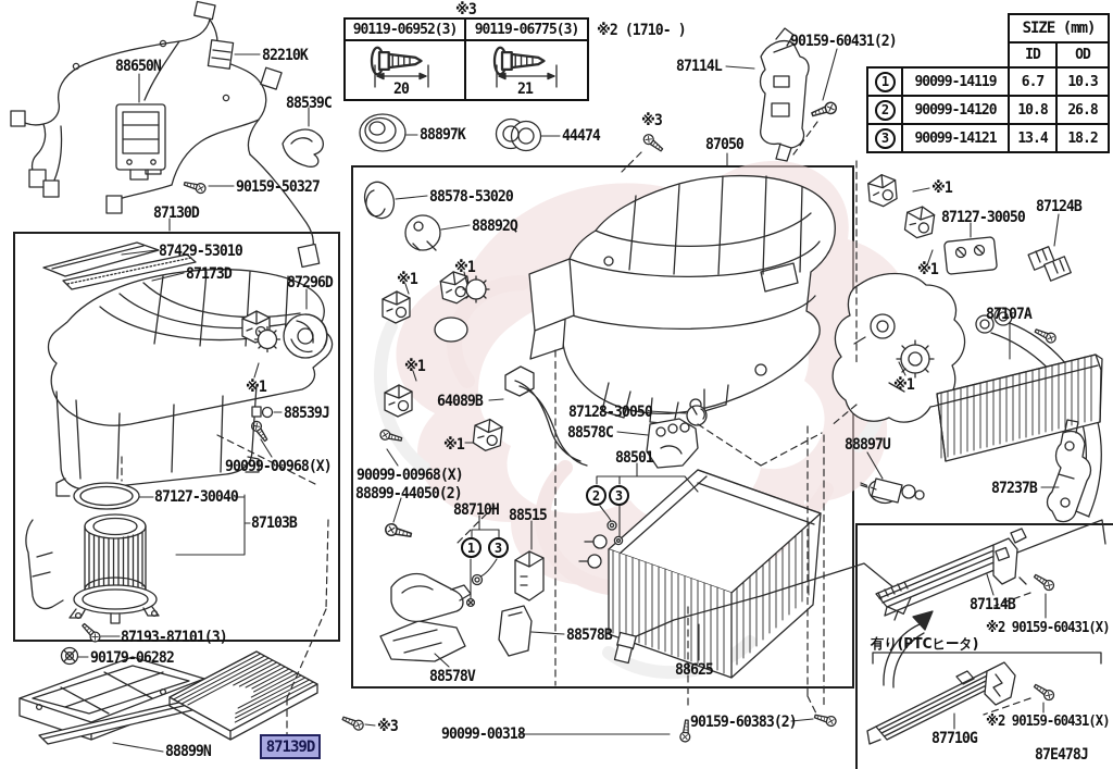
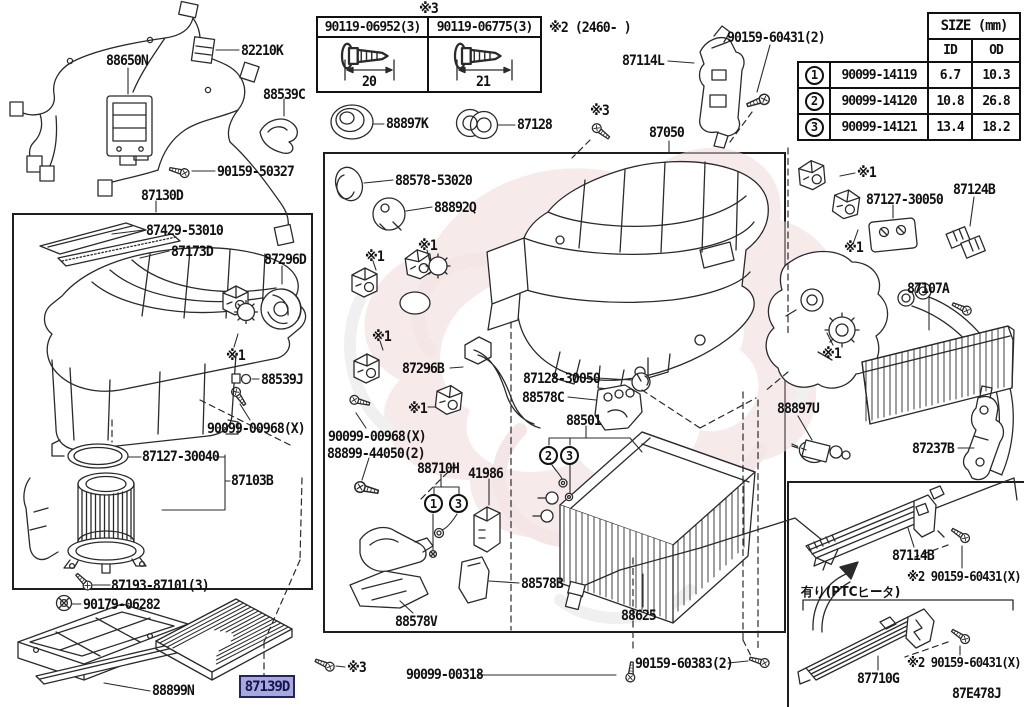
  90119-06952(3)
  90119-06775(3)
  SIZE (mm)
  ID
  OD
  1
  90099-14119
  6.7
  10.3
  2
  90099-14120
  10.8
  26.8
  3
  90099-14121
  13.4
  18.2
  88650N
  82210K
  88539C
  90159-50327
  87130D
- ※2 (1710- )
+ ※2 (2460- )
  ※3
  20
  21
  87114L
  90159-60431(2)
  87050
  ※3
  87429-53010
  87173D
  87296D
  ※1
  88539J
  90099-00968(X)
  87127-30040
  87103B
  87193-87101(3)
  90179-06282
  88899N
  87139D
  88897K
- 44474
+ 87128
  88578-53020
  88892Q
  ※1
  ※1
  ※1
- 64089B
+ 87296B
  ※1
  90099-00968(X)
  88899-44050(2)
  88710H
- 88515
+ 41986
  87128-30050
  88578C
  88501
  88578B
  88578V
  88625
  90099-00318
  ※3
  90159-60383(2)
  ※1
  87127-30050
  87124B
  ※1
  ※1
  87107A
  88897U
  87237B
  87114B
  ※2 90159-60431(X)
  有り(PTCヒータ)
  87710G
  ※2 90159-60431(X)
  87E478J
  1
  3
  2
  3
